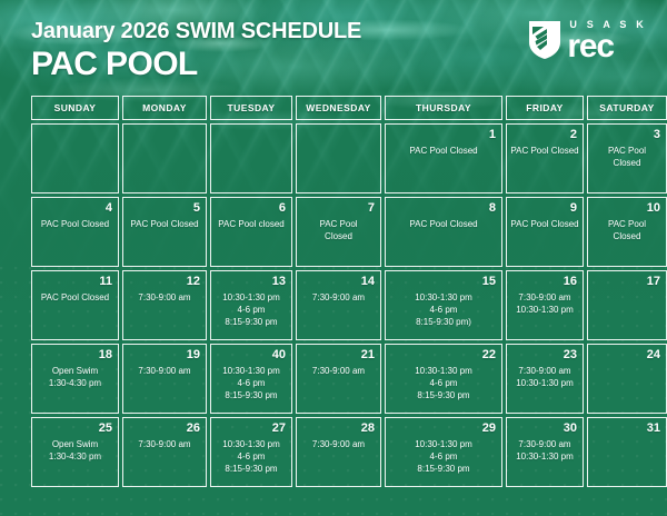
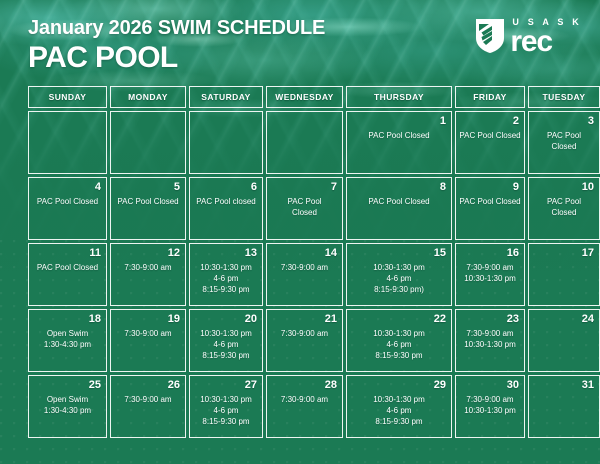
  January 2026 SWIM SCHEDULE
  PAC POOL
  U S A S K
  rec
  SUNDAY
  MONDAY
- TUESDAY
+ SATURDAY
  WEDNESDAY
  THURSDAY
  FRIDAY
- SATURDAY
+ TUESDAY
  1
  PAC Pool Closed
  2
  PAC Pool Closed
  3
  PAC Pool
  Closed
  4
  PAC Pool Closed
  5
  PAC Pool Closed
  6
  PAC Pool closed
  7
  PAC Pool
  Closed
  8
  PAC Pool Closed
  9
  PAC Pool Closed
  10
  PAC Pool
  Closed
  11
  PAC Pool Closed
  12
  7:30-9:00 am
  13
  10:30-1:30 pm
  4-6 pm
  8:15-9:30 pm
  14
  7:30-9:00 am
  15
  10:30-1:30 pm
  4-6 pm
  8:15-9:30 pm)
  16
  7:30-9:00 am
  10:30-1:30 pm
  17
  18
  Open Swim
  1:30-4:30 pm
  19
  7:30-9:00 am
- 40
+ 20
  10:30-1:30 pm
  4-6 pm
  8:15-9:30 pm
  21
  7:30-9:00 am
  22
  10:30-1:30 pm
  4-6 pm
  8:15-9:30 pm
  23
  7:30-9:00 am
  10:30-1:30 pm
  24
  25
  Open Swim
  1:30-4:30 pm
  26
  7:30-9:00 am
  27
  10:30-1:30 pm
  4-6 pm
  8:15-9:30 pm
  28
  7:30-9:00 am
  29
  10:30-1:30 pm
  4-6 pm
  8:15-9:30 pm
  30
  7:30-9:00 am
  10:30-1:30 pm
  31
